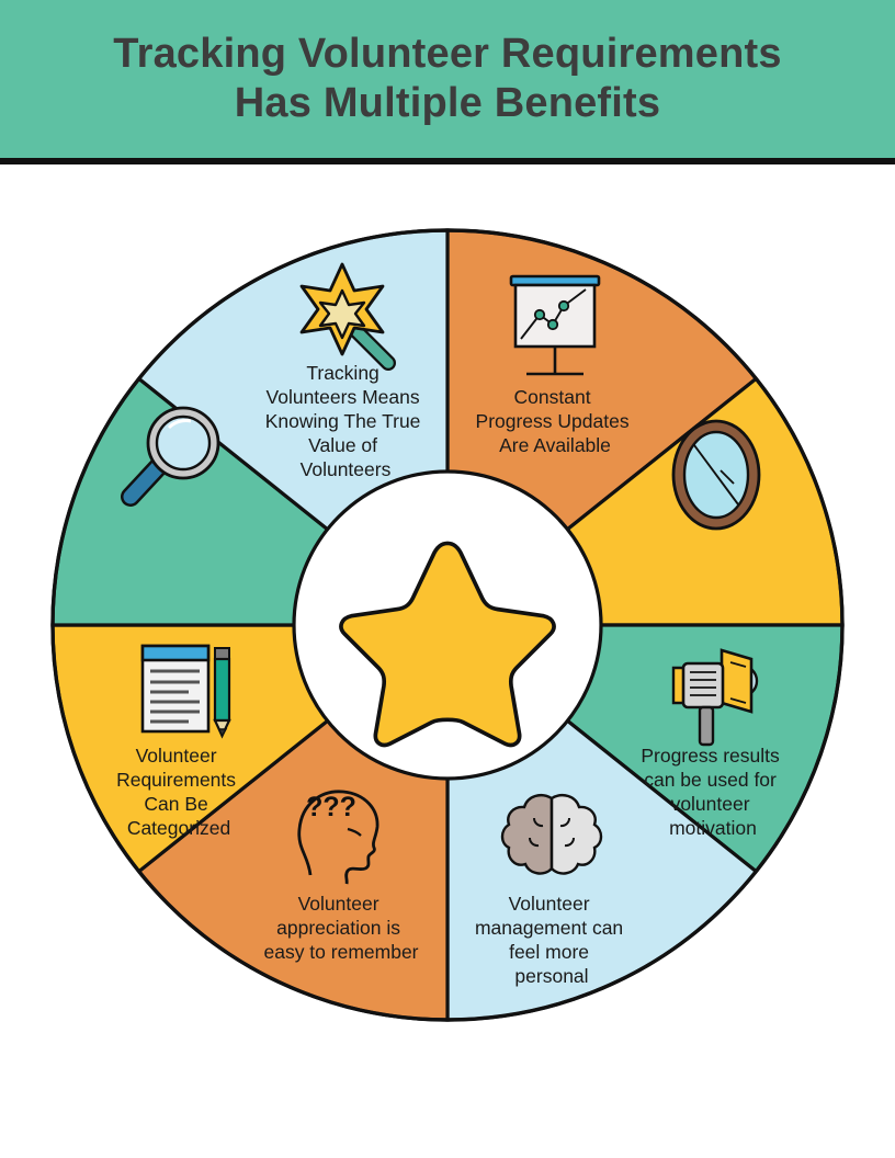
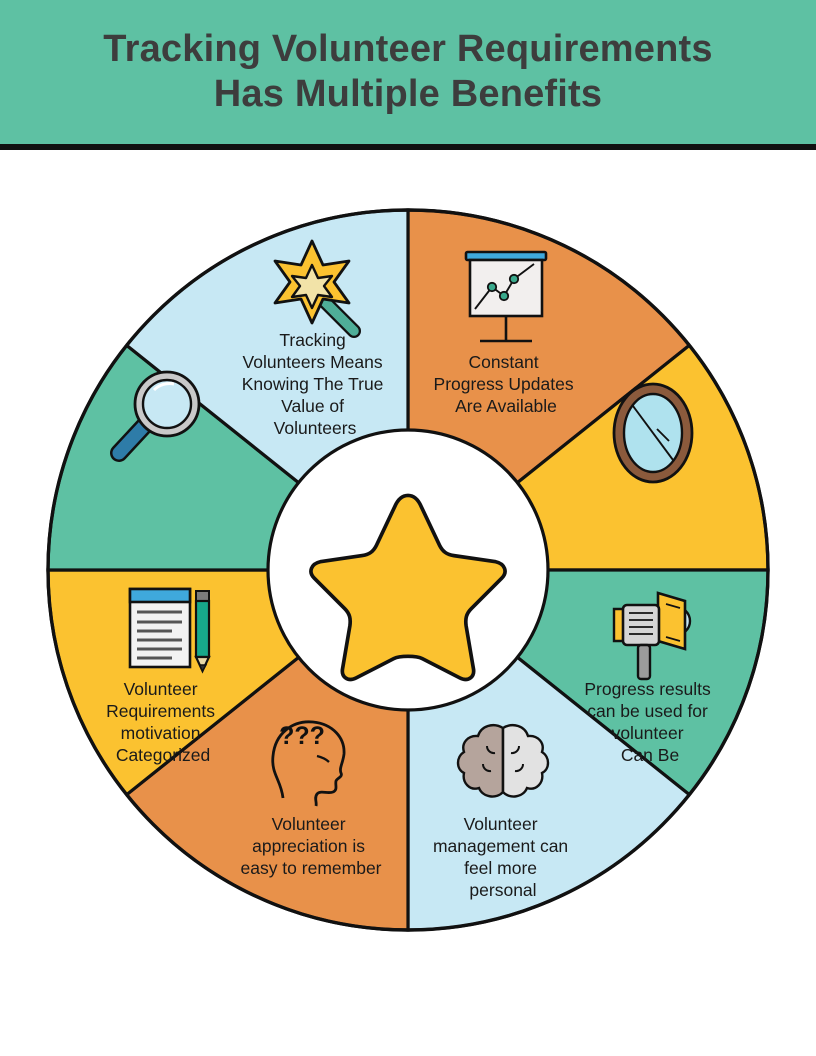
  Tracking Volunteer Requirements
  Has Multiple Benefits
  Constant Progress Updates Are Available
- Progress results can be used for volunteer motivation
+ Progress results can be used for volunteer Can Be
  Volunteer management can feel more personal
  ???
  Volunteer appreciation is easy to remember
- Volunteer Requirements Can Be Categorized
+ Volunteer Requirements motivation Categorized
  Tracking Volunteers Means Knowing The True Value of Volunteers
